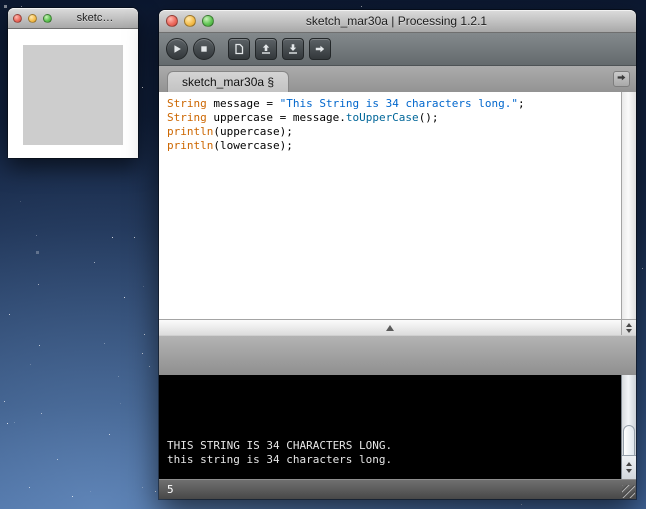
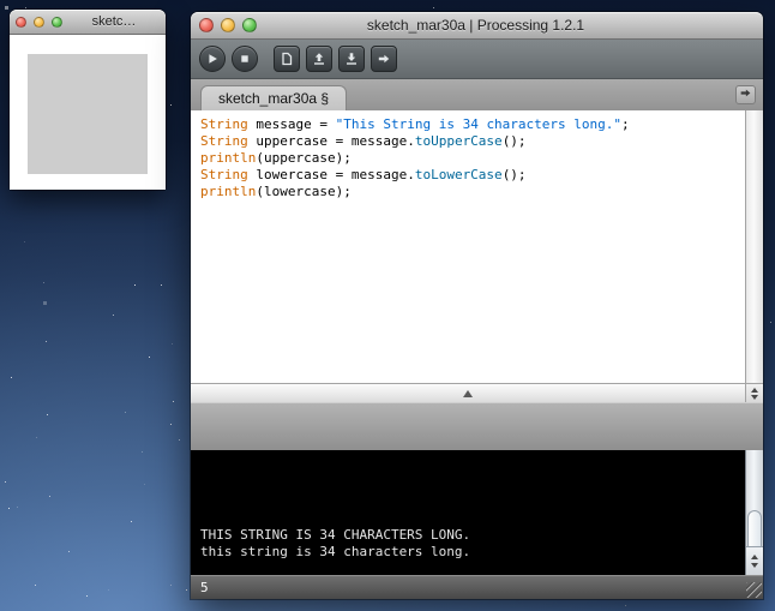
  sketc…
  sketch_mar30a | Processing 1.2.1
  sketch_mar30a §
  String message = "This String is 34 characters long.";
  String uppercase = message.toUpperCase();
  println(uppercase);
+ String lowercase = message.toLowerCase();
  println(lowercase);
  THIS STRING IS 34 CHARACTERS LONG.
  this string is 34 characters long.
  5
